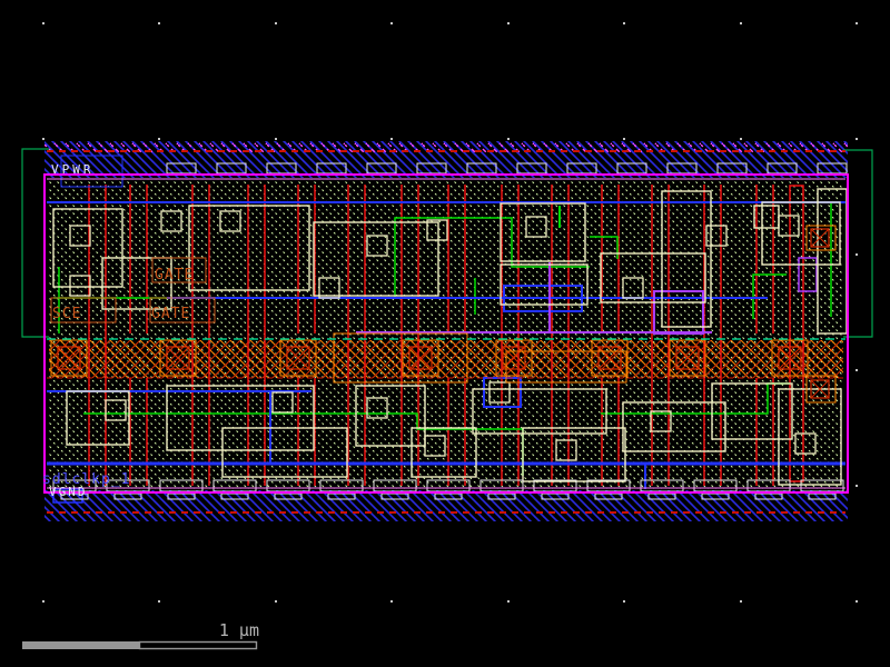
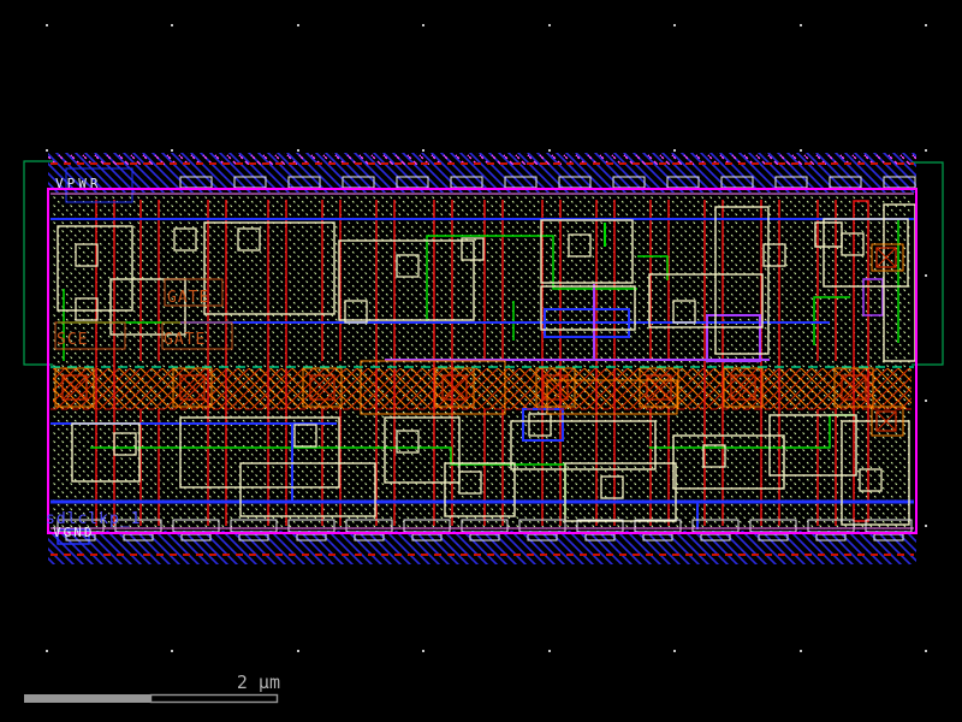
  VPWR
  VGND
  sdlclkp_1
  GATE
  GATE
  SCE
- 1 µm
+ 2 µm
